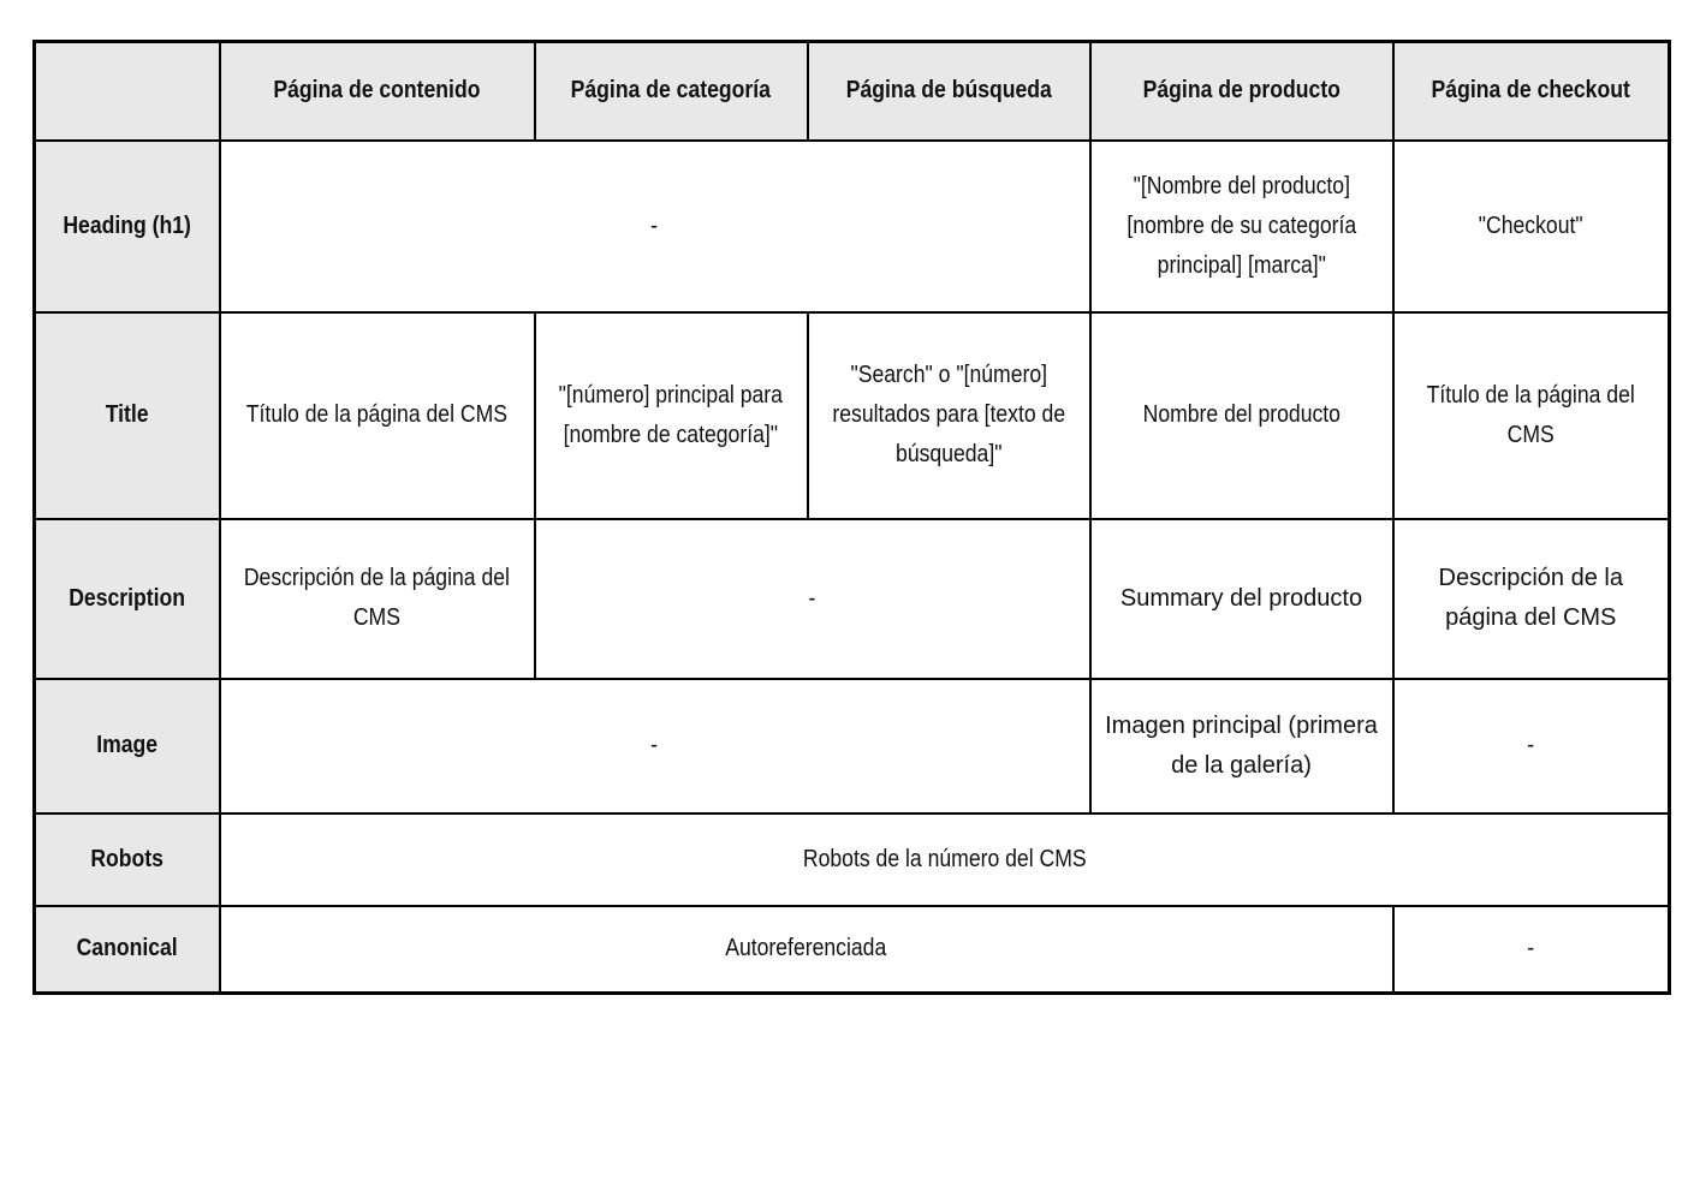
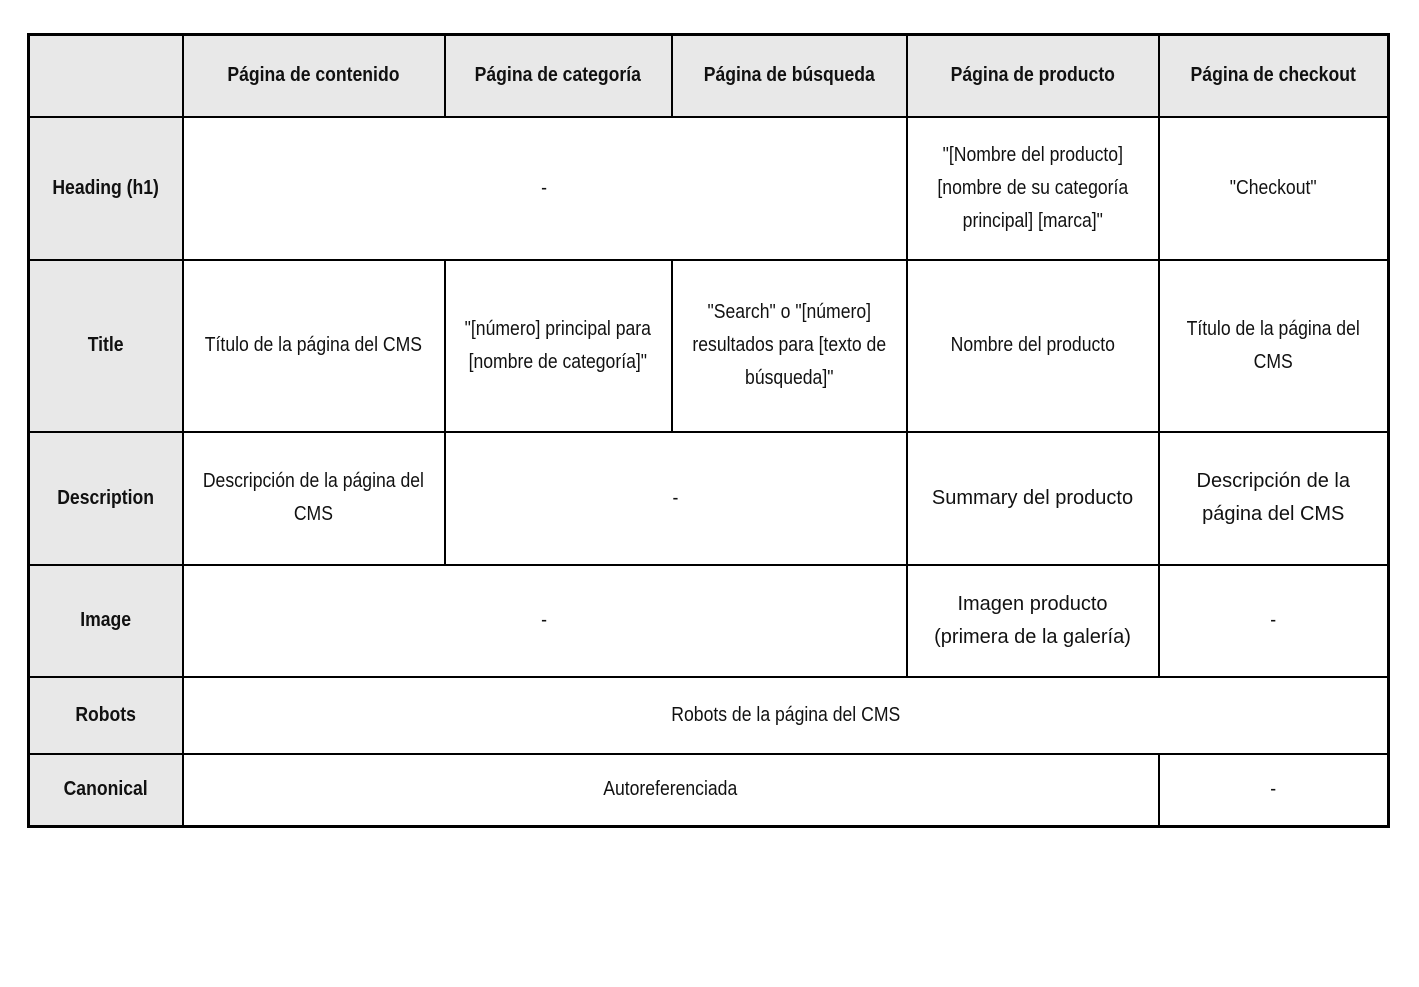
  	Página de contenido	Página de categoría	Página de búsqueda	Página de producto	Página de checkout
  Heading (h1)	-	"[Nombre del producto] [nombre de su categoría principal] [marca]"	"Checkout"
  Title	Título de la página del CMS	"[número] principal para [nombre de categoría]"	"Search" o "[número] resultados para [texto de búsqueda]"	Nombre del producto	Título de la página del CMS
  Description	Descripción de la página del CMS	-	Summary del producto	Descripción de la página del CMS
- Image	-	Imagen principal (primera de la galería)	-
+ Image	-	Imagen producto (primera de la galería)	-
- Robots	Robots de la número del CMS
+ Robots	Robots de la página del CMS
  Canonical	Autoreferenciada	-
